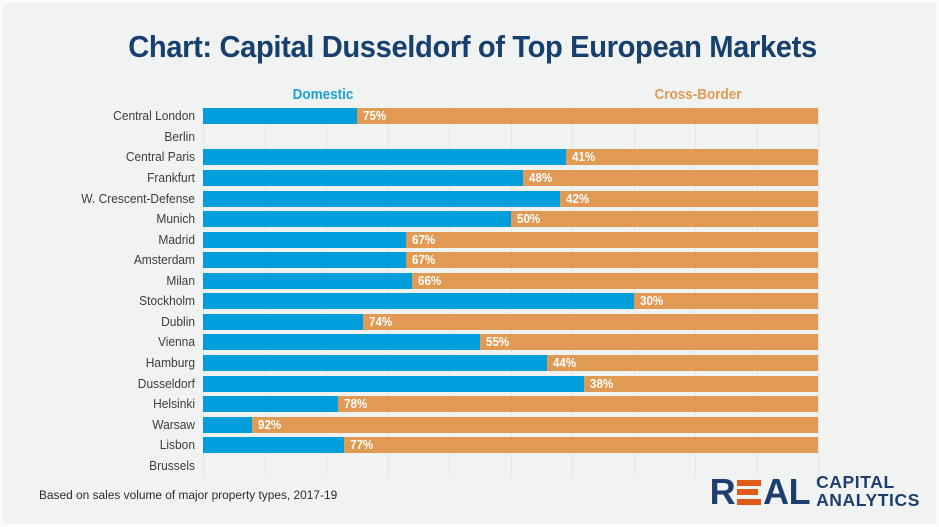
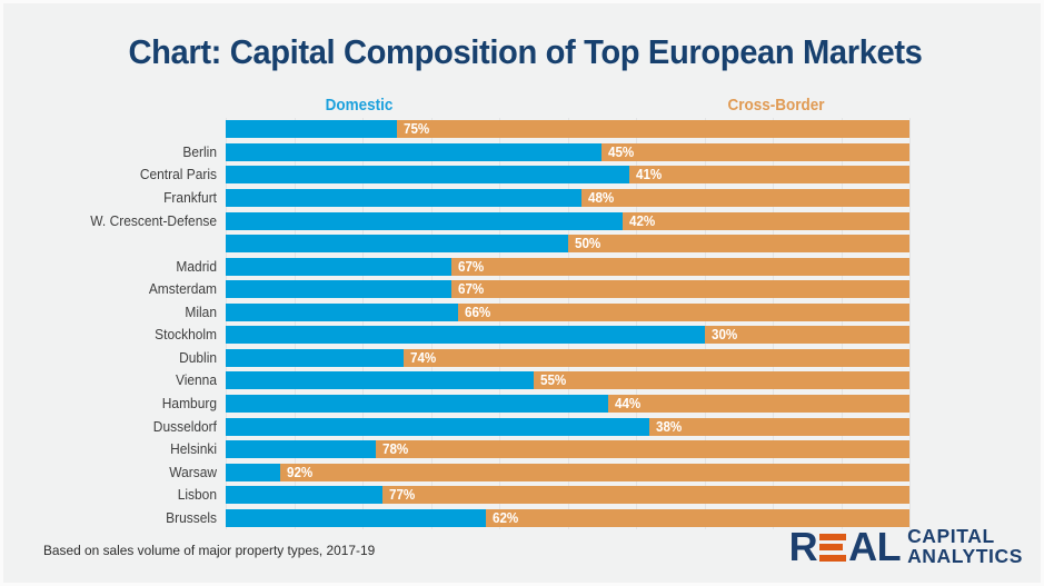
- Chart: Capital Dusseldorf of Top European Markets
+ Chart: Capital Composition of Top European Markets
  Domestic
  Cross-Border
- Central London
  Berlin
  Central Paris
  Frankfurt
  W. Crescent-Defense
- Munich
  Madrid
  Amsterdam
  Milan
  Stockholm
  Dublin
  Vienna
  Hamburg
  Dusseldorf
  Helsinki
  Warsaw
  Lisbon
  Brussels
  75%
+ 45%
  41%
  48%
  42%
  50%
  67%
  67%
  66%
  30%
  74%
  55%
  44%
  38%
  78%
  92%
  77%
+ 62%
  Based on sales volume of major property types, 2017-19
  R
  A
  L
  CAPITAL
  ANALYTICS
